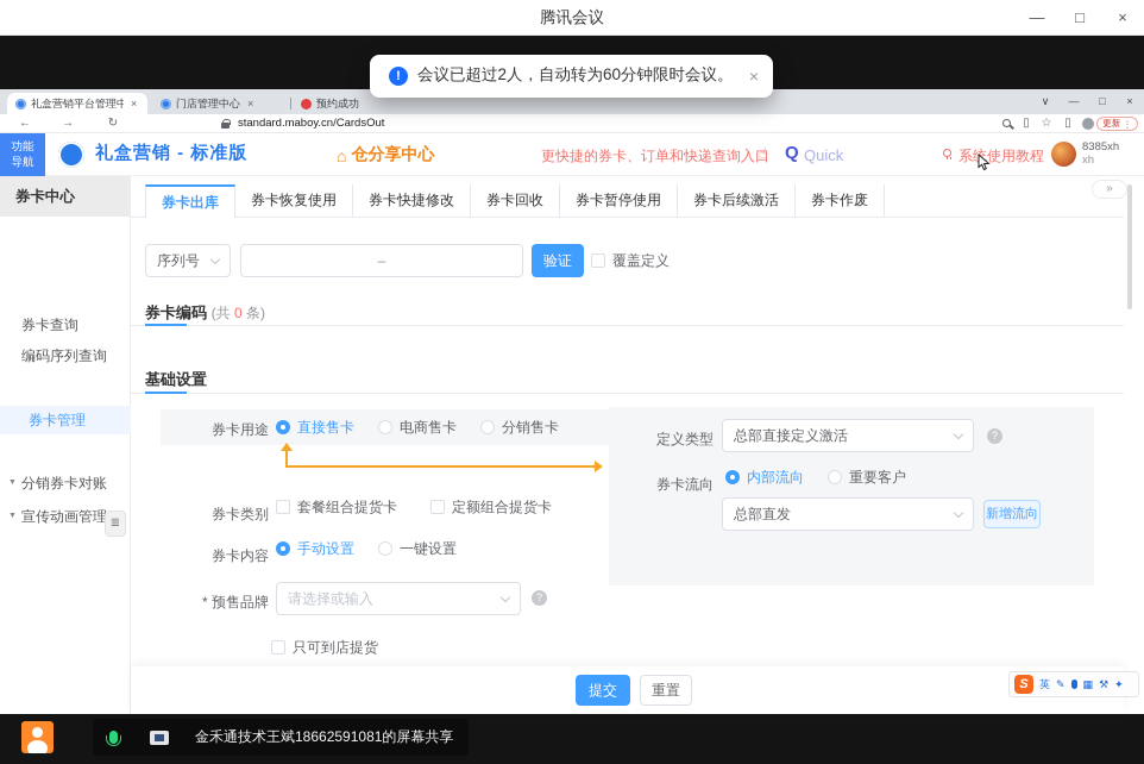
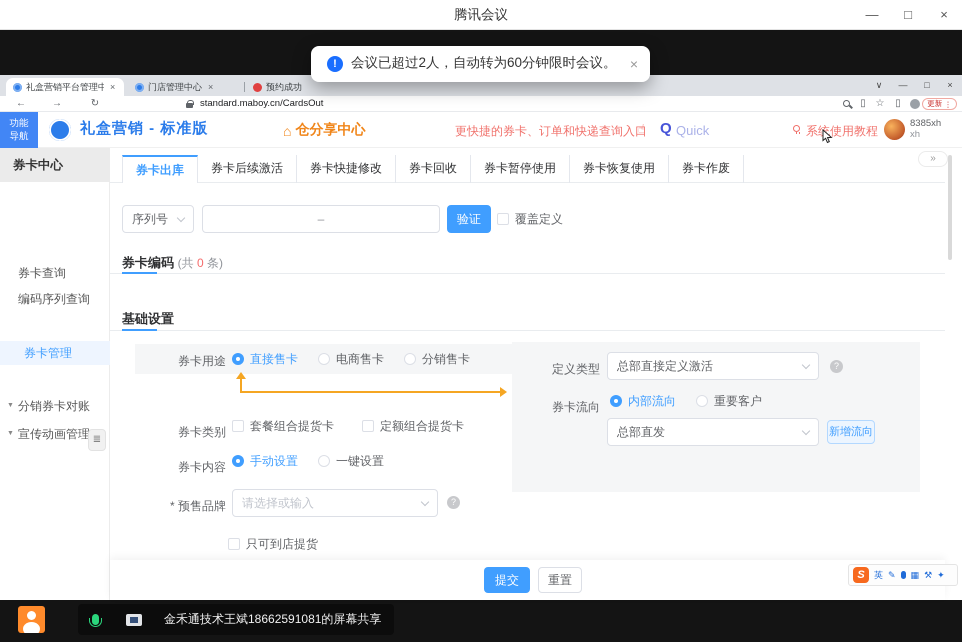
  腾讯会议
  —
  □
  ×
  礼盒营销平台管理中
  ×
  门店管理中心
  ×
  预约成功
  ∨
  —
  □
  ×
  ←
  →
  ↻
  standard.maboy.cn/CardsOut
  ▯
  ☆
  ▯
  更新
  ⋮
  功能
  导航
  礼盒营销 - 标准版
  ⌂
  仓分享中心
  更快捷的券卡、订单和快递查询入口
  ☝
  Q
  Quick
  系使用教程
  8385xh
  xh
  券卡中心
  券卡查询
  编码序列查询
  券卡管理
  分销券卡对账
  宣传动画管理
  ≣
  券卡出库
- 券卡恢复使用
+ 券卡后续激活
  券卡快捷修改
  券卡回收
  券卡暂停使用
- 券卡后续激活
+ 券卡恢复使用
  券卡作废
  »
  序列号
  –
  验证
  覆盖定义
  券卡编码 (共 0 条)
  基础设置
  券卡用途
  直接售卡
  电商售卡
  分销售卡
  定义类型
  总部直接定义激活
  ?
  券卡流向
  内部流向
  重要客户
  总部直发
  新增流向
  券卡类别
  套餐组合提货卡
  定额组合提货卡
  券卡内容
  手动设置
  一键设置
  * 预售品牌
  请选择或输入
  ?
  只可到店提货
  提交
  重置
  !
  会议已超过2人，自动转为60分钟限时会议。
  ×
  S
  英
  ✎
  ▦
  ⚒
  ✦
  金禾通技术王斌18662591081的屏幕共享
